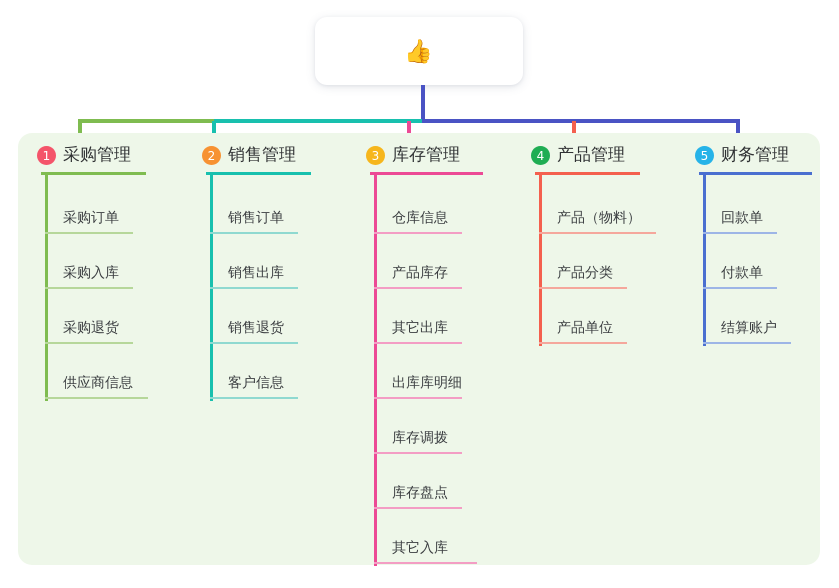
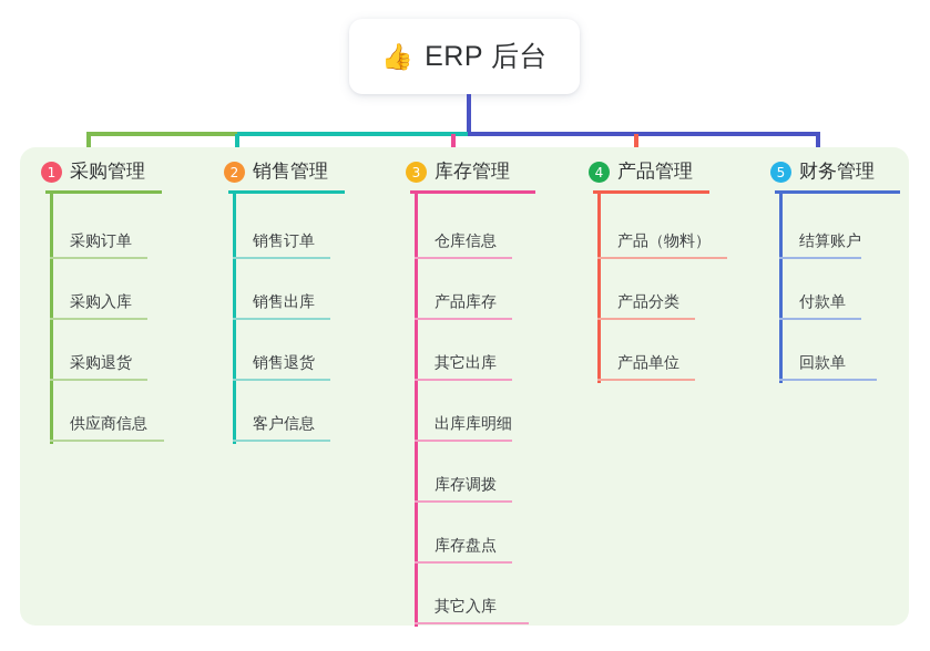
  👍
+ ERP 后台
  1
  采购管理
  采购订单
  采购入库
  采购退货
  供应商信息
  2
  销售管理
  销售订单
  销售出库
  销售退货
  客户信息
  3
  库存管理
  仓库信息
  产品库存
  其它出库
  出库库明细
  库存调拨
  库存盘点
  其它入库
  4
  产品管理
  产品（物料）
  产品分类
  产品单位
  5
  财务管理
- 回款单
+ 结算账户
  付款单
- 结算账户
+ 回款单
